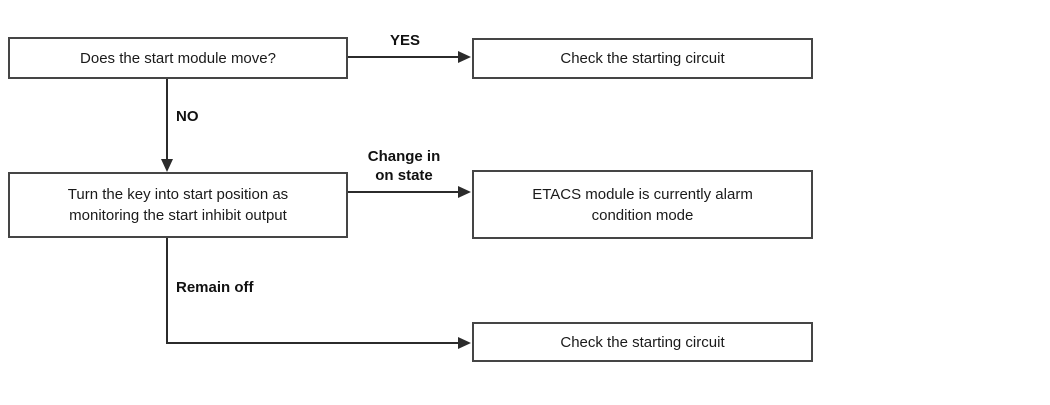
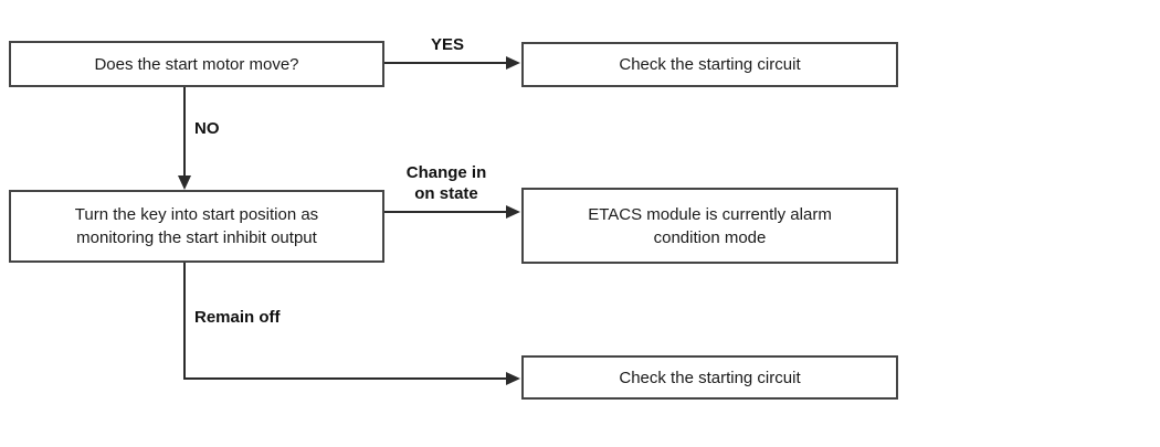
- Does the start module move?
+ Does the start motor move?
  Check the starting circuit
  Turn the key into start position as
  monitoring the start inhibit output
  ETACS module is currently alarm
  condition mode
  Check the starting circuit
  YES
  NO
  Change in
  on state
  Remain off
